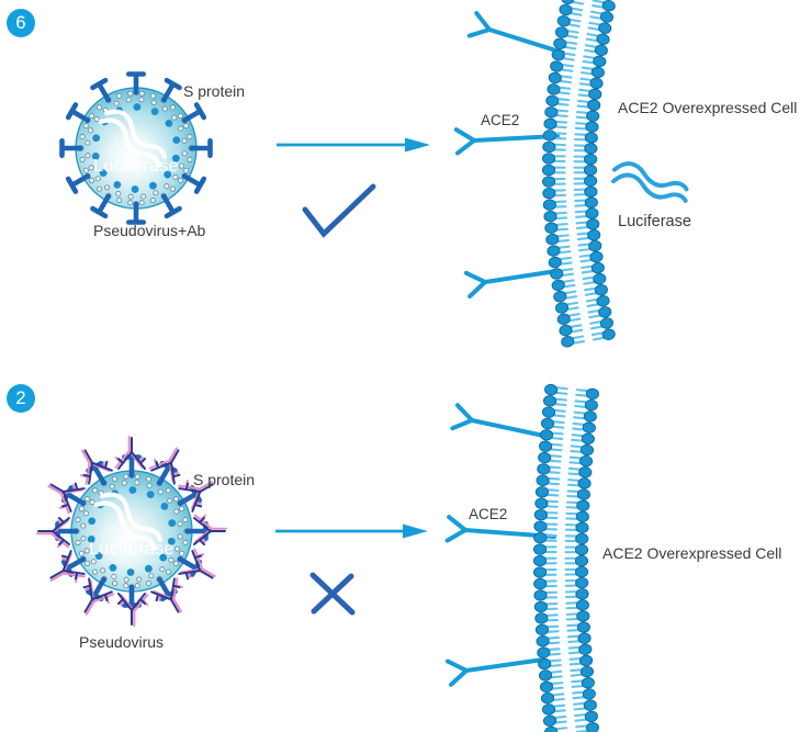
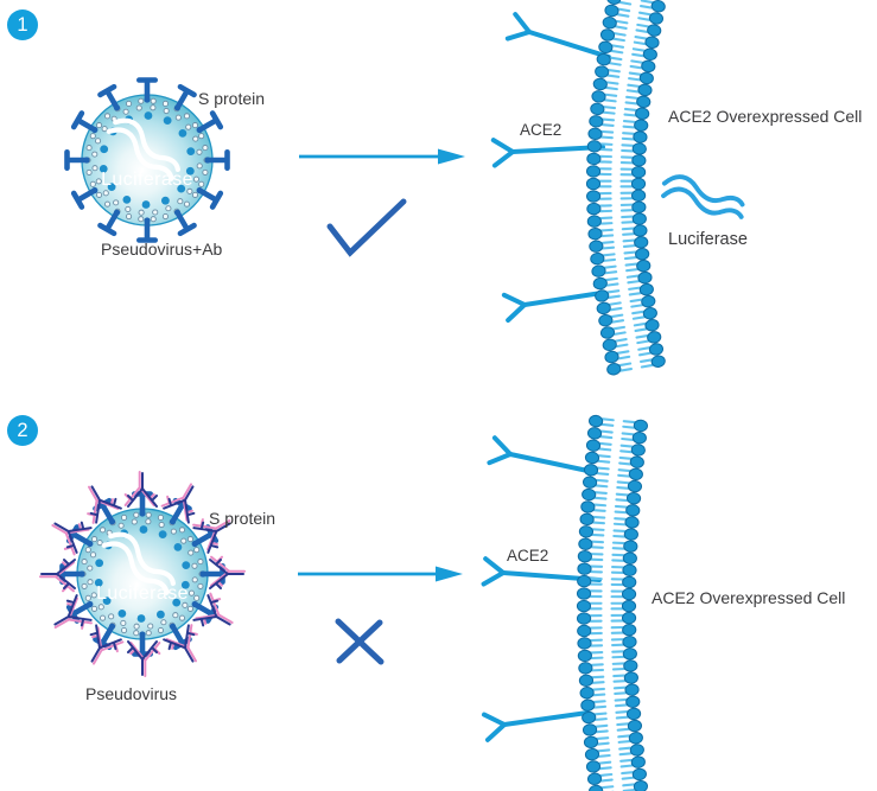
- 6
+ 1
  S protein
  Luciferase
  Pseudovirus+Ab
  ACE2
  ACE2 Overexpressed Cell
  Luciferase
  2
  S protein
  Luciferase
  Pseudovirus
  ACE2
  ACE2 Overexpressed Cell
